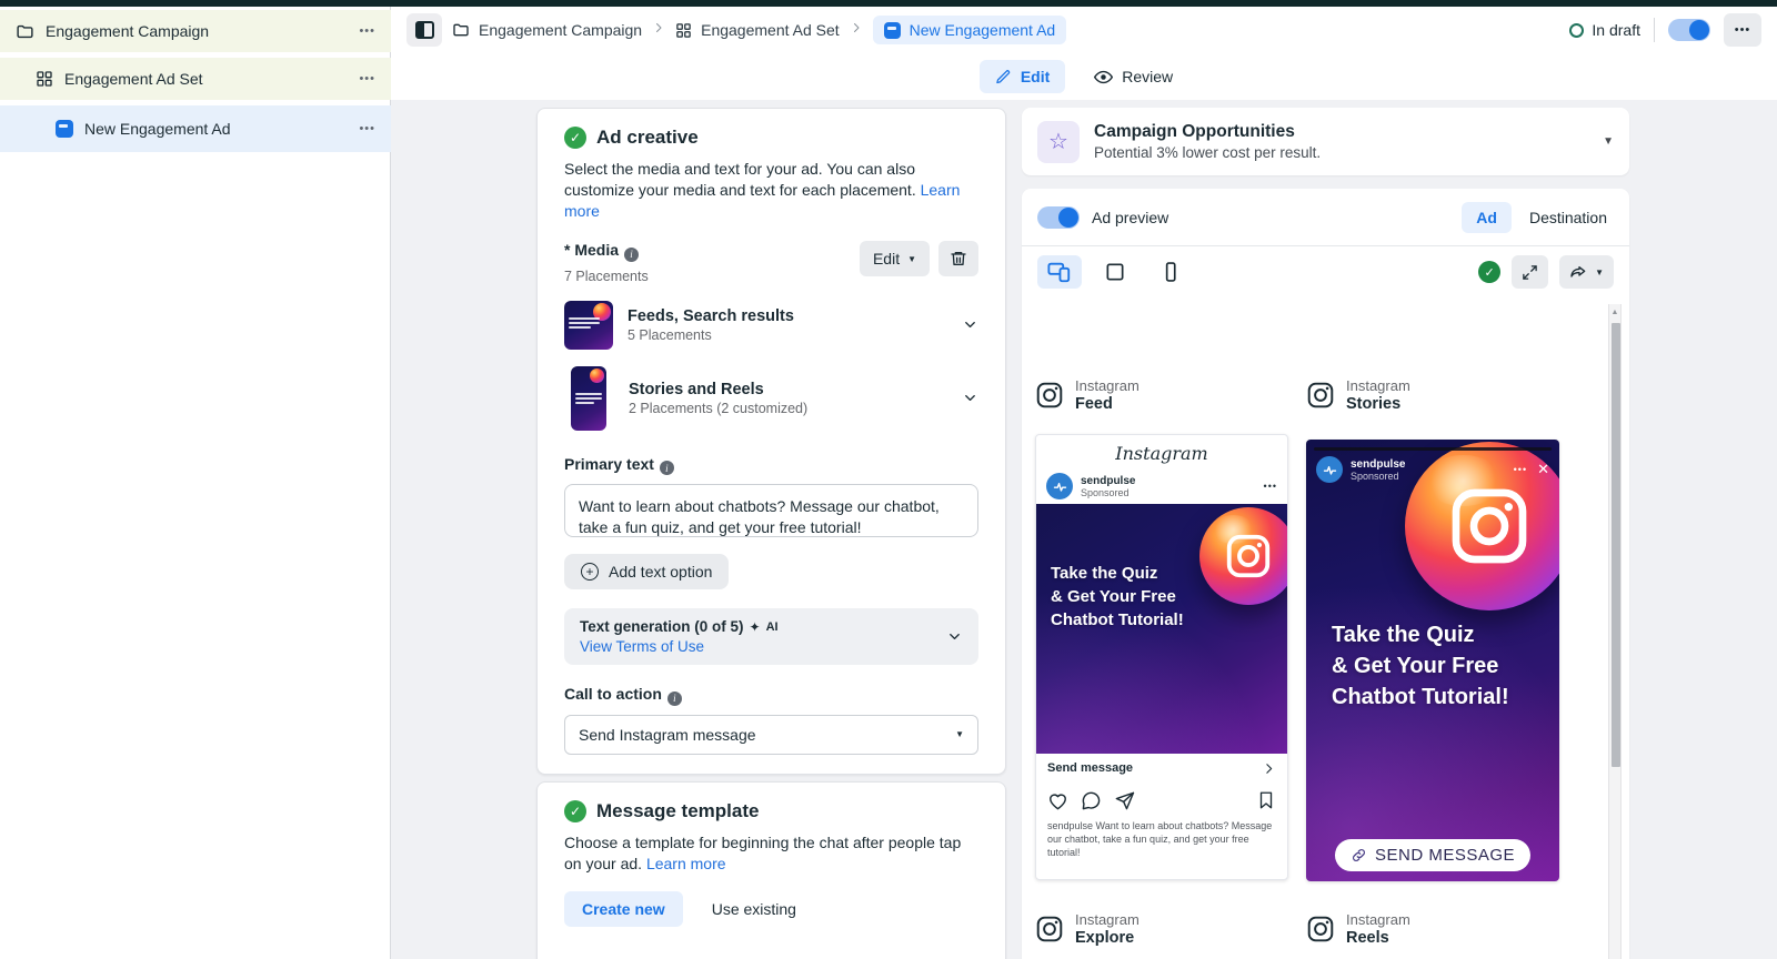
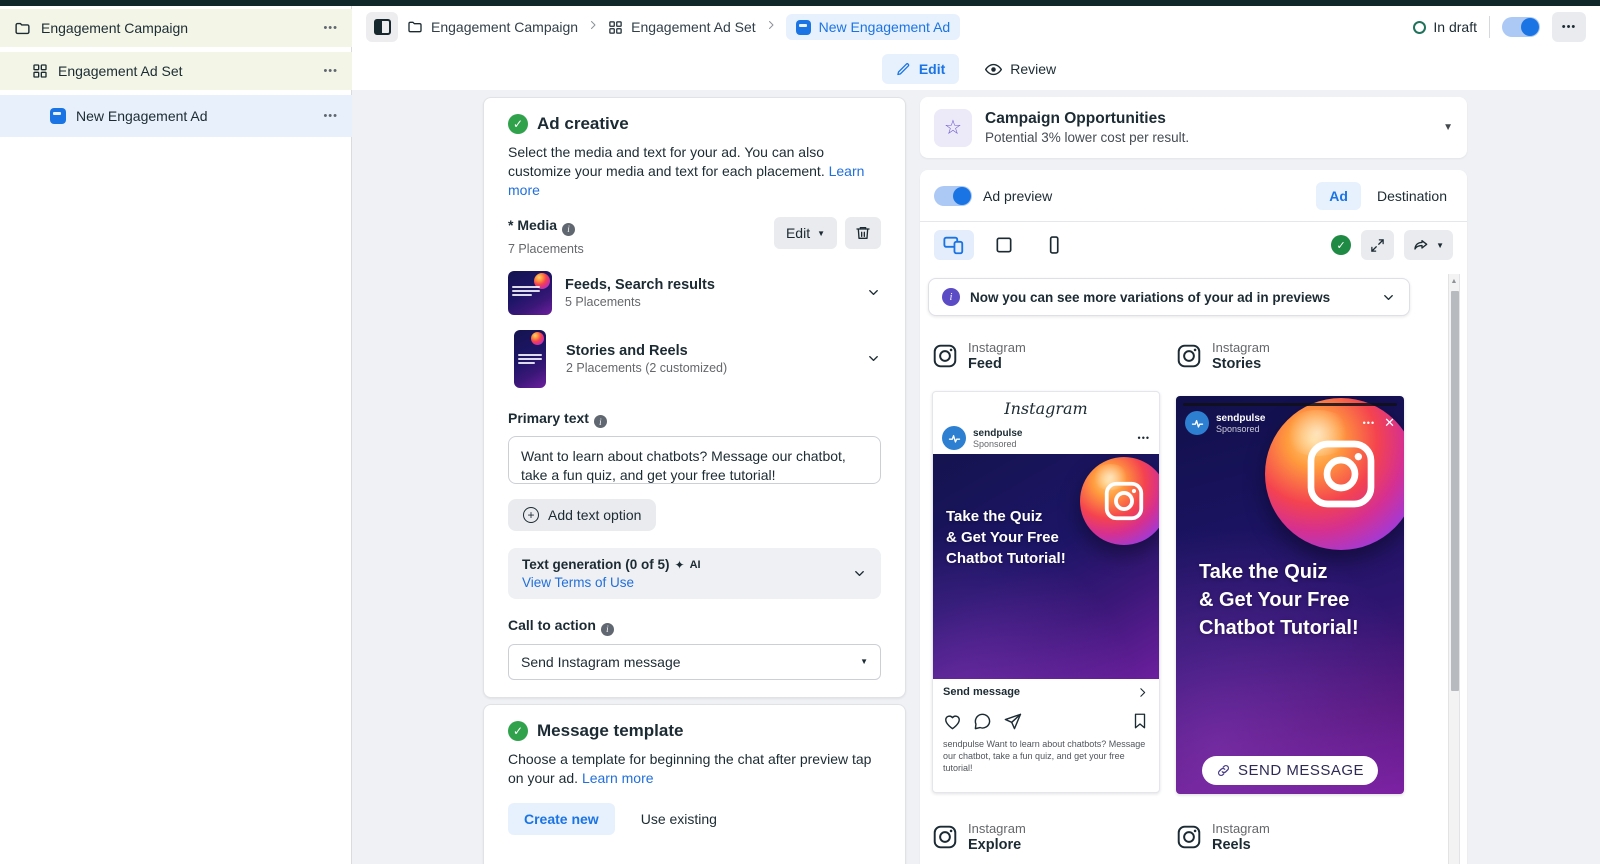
  Engagement Campaign
  •••
  Engagement Ad Set
  •••
  New Engagement Ad
  •••
  Engagement Campaign
  Engagement Ad Set
  New Engagement Ad
  In draft
  •••
  Edit
  Review
  ✓
  Ad creative
  Select the media and text for your ad. You can also customize your media and text for each placement. Learn more
  * Media i
  7 Placements
  Edit
  ▼
  Feeds, Search results
  5 Placements
  Stories and Reels
  2 Placements (2 customized)
  Primary text i
  Want to learn about chatbots? Message our chatbot, take a fun quiz, and get your free tutorial!
  +
  Add text option
  Text generation (0 of 5)
  ✦
  AI
  View Terms of Use
  Call to action i
  Send Instagram message
  ▼
  ✓
  Message template
- Choose a template for beginning the chat after people tap on your ad. Learn more
+ Choose a template for beginning the chat after preview tap on your ad. Learn more
  Create new
  Use existing
  ☆
  Campaign Opportunities
  Potential 3% lower cost per result.
  ▼
  Ad preview
  Ad
  Destination
  ✓
  ▼
+ i
+ Now you can see more variations of your ad in previews
  Instagram
  Feed
  Instagram
  Stories
  Instagram
  sendpulse
  Sponsored
  •••
  Take the Quiz
  & Get Your Free
  Chatbot Tutorial!
  Send message
  sendpulse Want to learn about chatbots? Message our chatbot, take a fun quiz, and get your free tutorial!
  sendpulse
  Sponsored
  •••
  ✕
  Take the Quiz
  & Get Your Free
  Chatbot Tutorial!
  SEND MESSAGE
  Instagram
  Explore
  Instagram
  Reels
